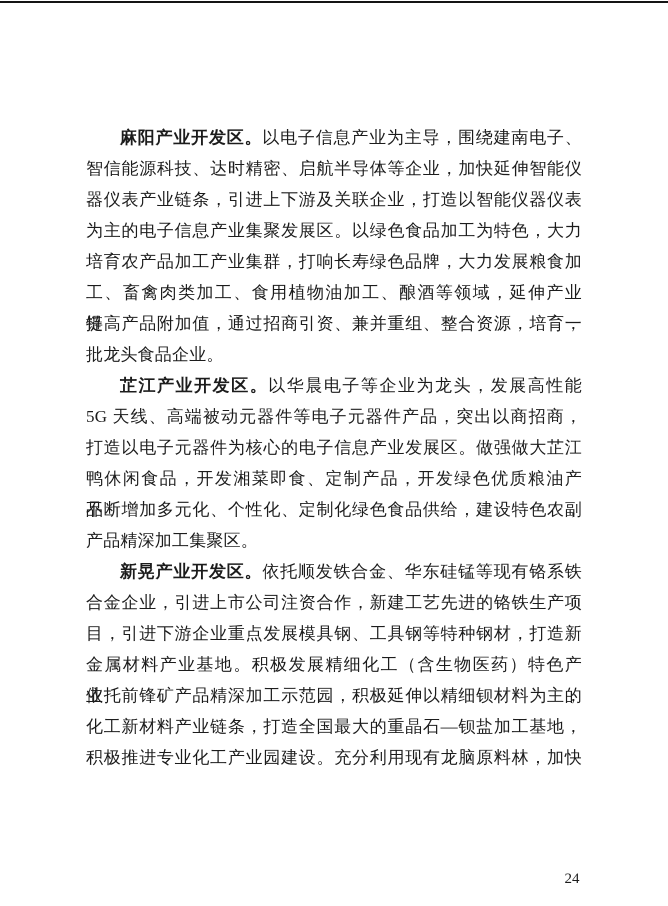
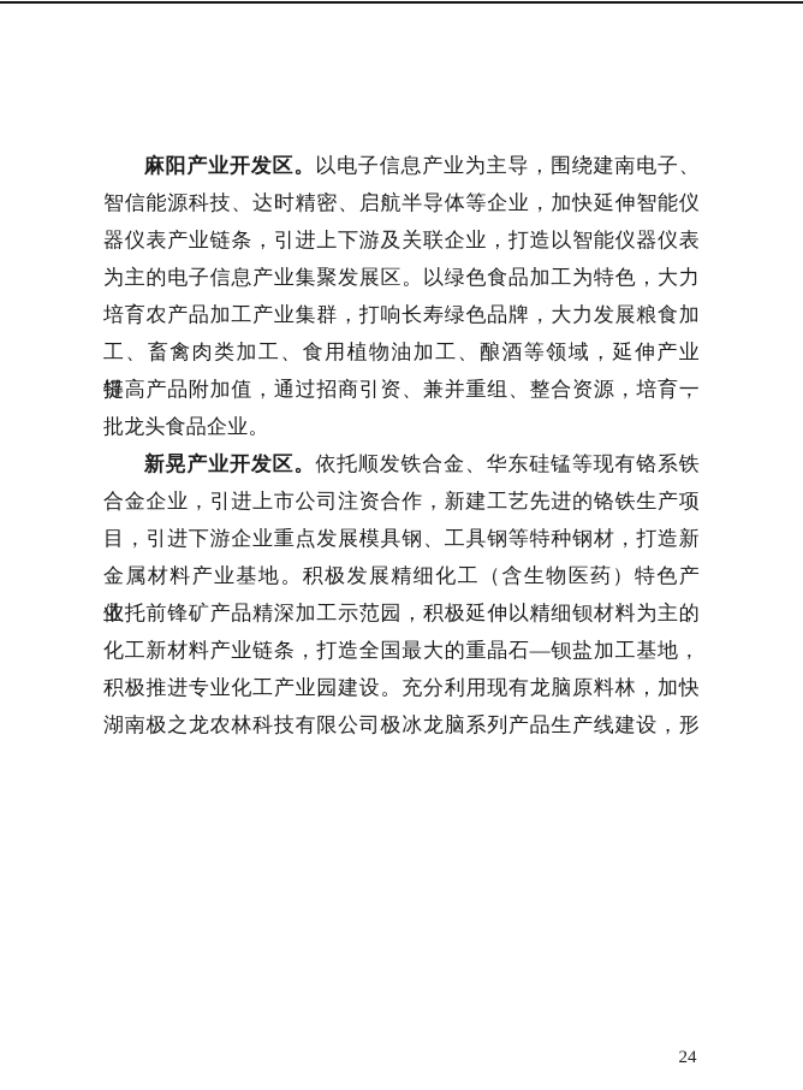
  麻阳产业开发区。以电子信息产业为主导，围绕建南电子、
  智信能源科技、达时精密、启航半导体等企业，加快延伸智能仪
  器仪表产业链条，引进上下游及关联企业，打造以智能仪器仪表
  为主的电子信息产业集聚发展区。以绿色食品加工为特色，大力
  培育农产品加工产业集群，打响长寿绿色品牌，大力发展粮食加
  工、畜禽肉类加工、食用植物油加工、酿酒等领域，延伸产业链，
  提高产品附加值，通过招商引资、兼并重组、整合资源，培育一
  批龙头食品企业。
- 芷江产业开发区。以华晨电子等企业为龙头，发展高性能
- 5G 天线、高端被动元器件等电子元器件产品，突出以商招商，
- 打造以电子元器件为核心的电子信息产业发展区。做强做大芷江
- 鸭休闲食品，开发湘菜即食、定制产品，开发绿色优质粮油产品，
- 不断增加多元化、个性化、定制化绿色食品供给，建设特色农副
- 产品精深加工集聚区。
  新晃产业开发区。依托顺发铁合金、华东硅锰等现有铬系铁
  合金企业，引进上市公司注资合作，新建工艺先进的铬铁生产项
  目，引进下游企业重点发展模具钢、工具钢等特种钢材，打造新
  金属材料产业基地。积极发展精细化工（含生物医药）特色产业，
  依托前锋矿产品精深加工示范园，积极延伸以精细钡材料为主的
  化工新材料产业链条，打造全国最大的重晶石—钡盐加工基地，
  积极推进专业化工产业园建设。充分利用现有龙脑原料林，加快
+ 湖南极之龙农林科技有限公司极冰龙脑系列产品生产线建设，形
  24
